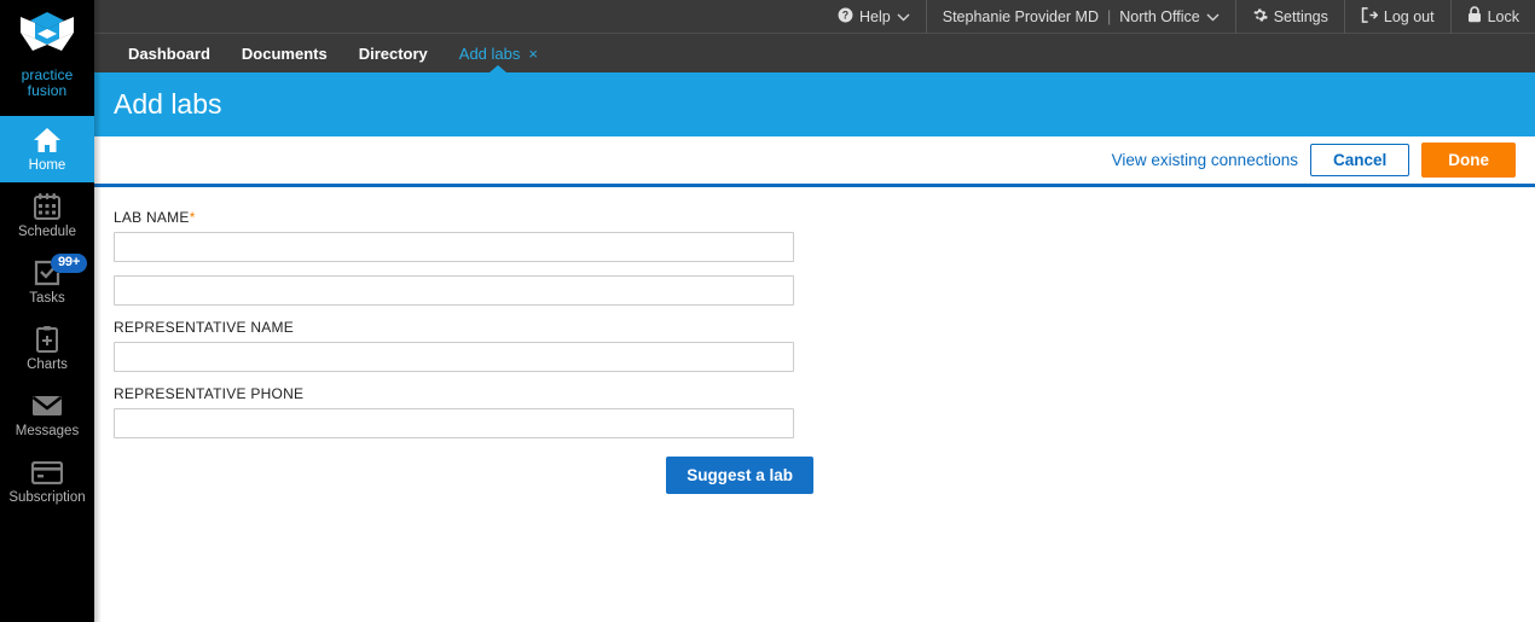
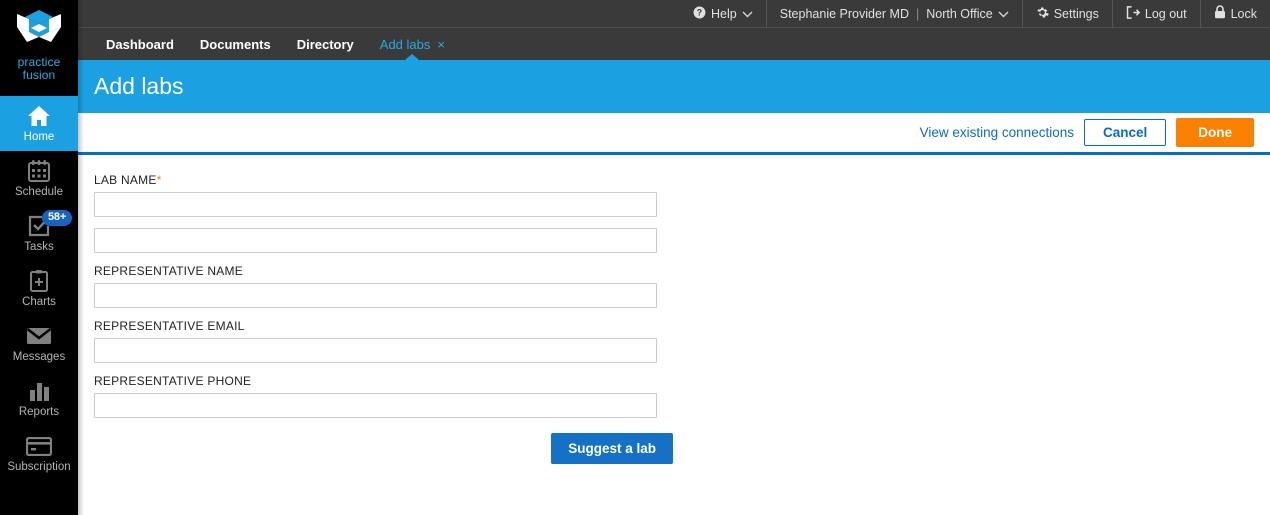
  practice
  fusion
  Home
  Schedule
- 99+
+ 58+
  Tasks
  Charts
  Messages
+ Reports
  Subscription
  ?
  Help
  Stephanie Provider MD
  |
  North Office
  Settings
  Log out
  Lock
  Dashboard
  Documents
  Directory
  Add labs
  ×
  Add labs
  View existing connections
  Cancel
  Done
  LAB NAME*
  REPRESENTATIVE NAME
+ REPRESENTATIVE EMAIL
  REPRESENTATIVE PHONE
  Suggest a lab
